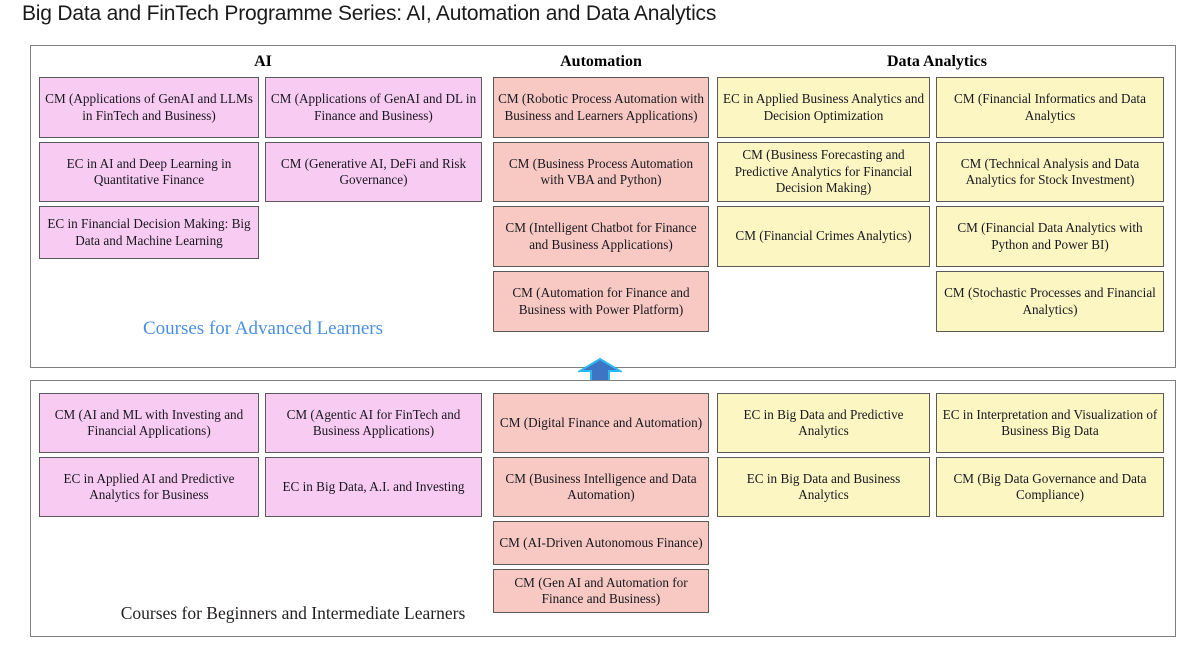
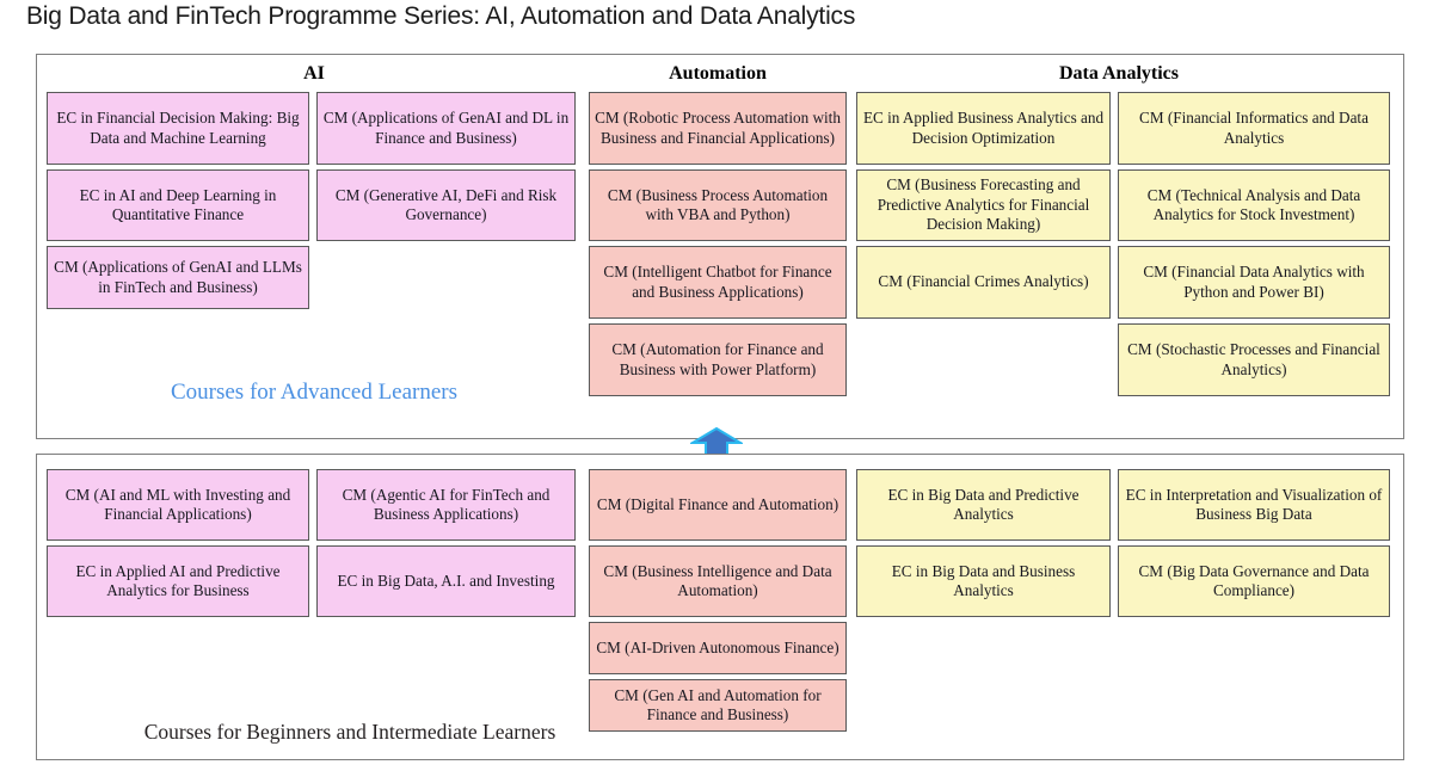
  Big Data and FinTech Programme Series: AI, Automation and Data Analytics
  AI
  Automation
  Data Analytics
- CM (Applications of GenAI and LLMs in FinTech and Business)
+ EC in Financial Decision Making: Big Data and Machine Learning
  EC in AI and Deep Learning in Quantitative Finance
- EC in Financial Decision Making: Big Data and Machine Learning
+ CM (Applications of GenAI and LLMs in FinTech and Business)
  CM (Applications of GenAI and DL in Finance and Business)
  CM (Generative AI, DeFi and Risk Governance)
- CM (Robotic Process Automation with Business and Learners Applications)
+ CM (Robotic Process Automation with Business and Financial Applications)
  CM (Business Process Automation with VBA and Python)
  CM (Intelligent Chatbot for Finance and Business Applications)
  CM (Automation for Finance and Business with Power Platform)
  EC in Applied Business Analytics and Decision Optimization
  CM (Business Forecasting and Predictive Analytics for Financial Decision Making)
  CM (Financial Crimes Analytics)
  CM (Financial Informatics and Data Analytics
  CM (Technical Analysis and Data Analytics for Stock Investment)
  CM (Financial Data Analytics with Python and Power BI)
  CM (Stochastic Processes and Financial Analytics)
  Courses for Advanced Learners
  CM (AI and ML with Investing and Financial Applications)
  EC in Applied AI and Predictive Analytics for Business
  CM (Agentic AI for FinTech and Business Applications)
  EC in Big Data, A.I. and Investing
  CM (Digital Finance and Automation)
  CM (Business Intelligence and Data Automation)
  CM (AI-Driven Autonomous Finance)
  CM (Gen AI and Automation for Finance and Business)
  EC in Big Data and Predictive Analytics
  EC in Big Data and Business Analytics
  EC in Interpretation and Visualization of Business Big Data
  CM (Big Data Governance and Data Compliance)
  Courses for Beginners and Intermediate Learners
